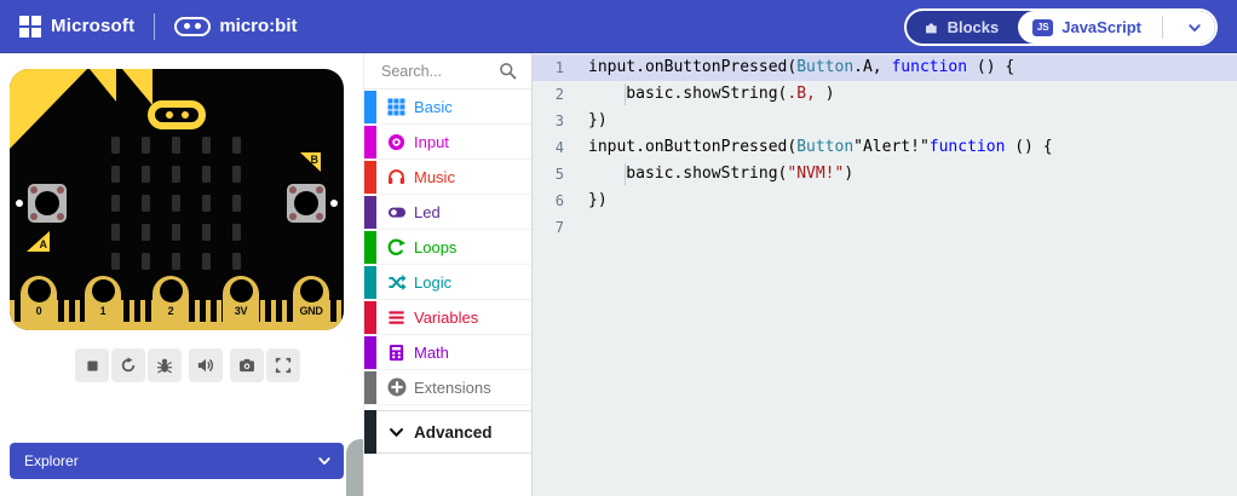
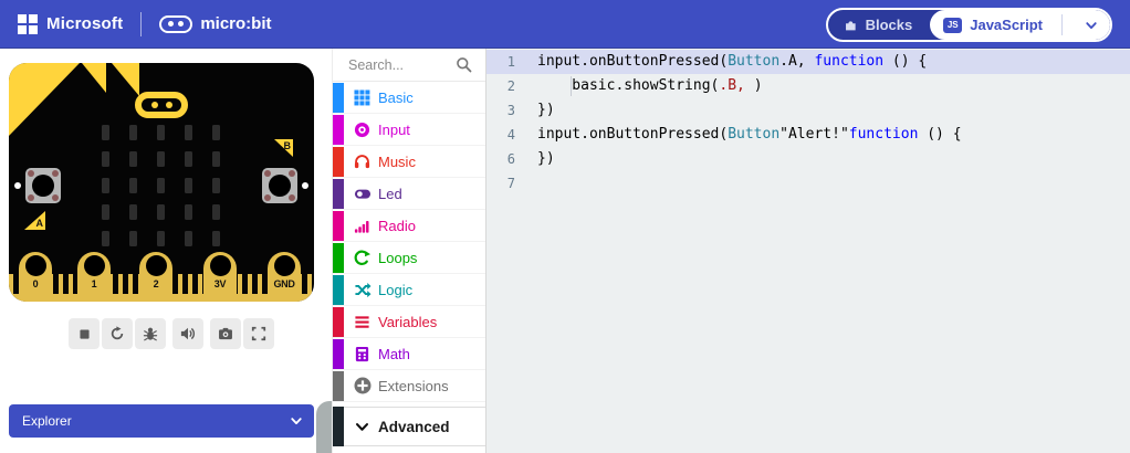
  Microsoft
  micro:bit
  Blocks
  JS
  JavaScript
  A
  B
  0
  1
  2
  3V
  GND
  Explorer
  Search...
  Basic
  Input
  Music
  Led
+ Radio
  Loops
  Logic
  Variables
  Math
  Extensions
  Advanced
  1
  input.onButtonPressed(Button.A, function () {
  2
  basic.showString(.B, )
  3
  })
  4
  input.onButtonPressed(Button"Alert!"function () {
- 5
- basic.showString("NVM!")
  6
  })
  7
